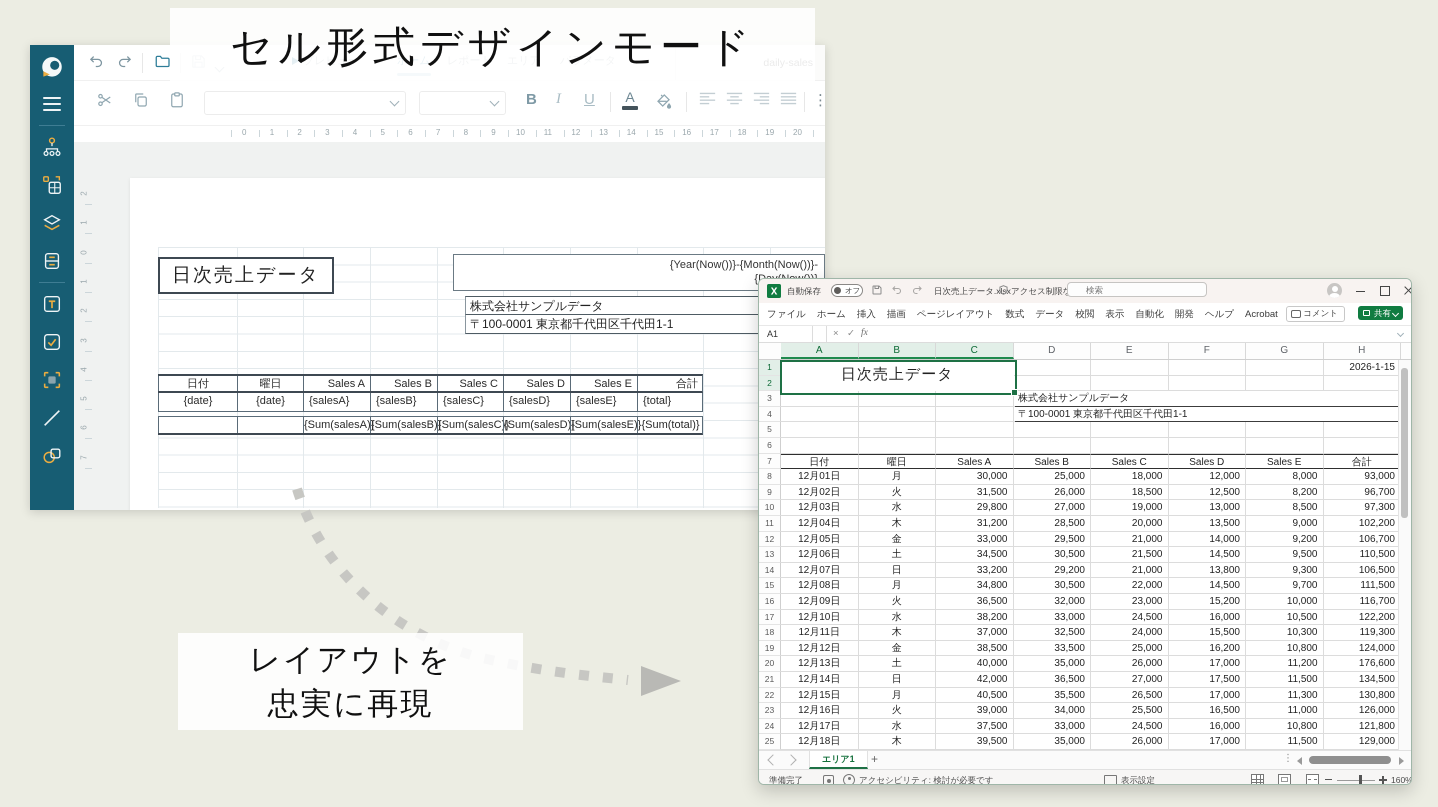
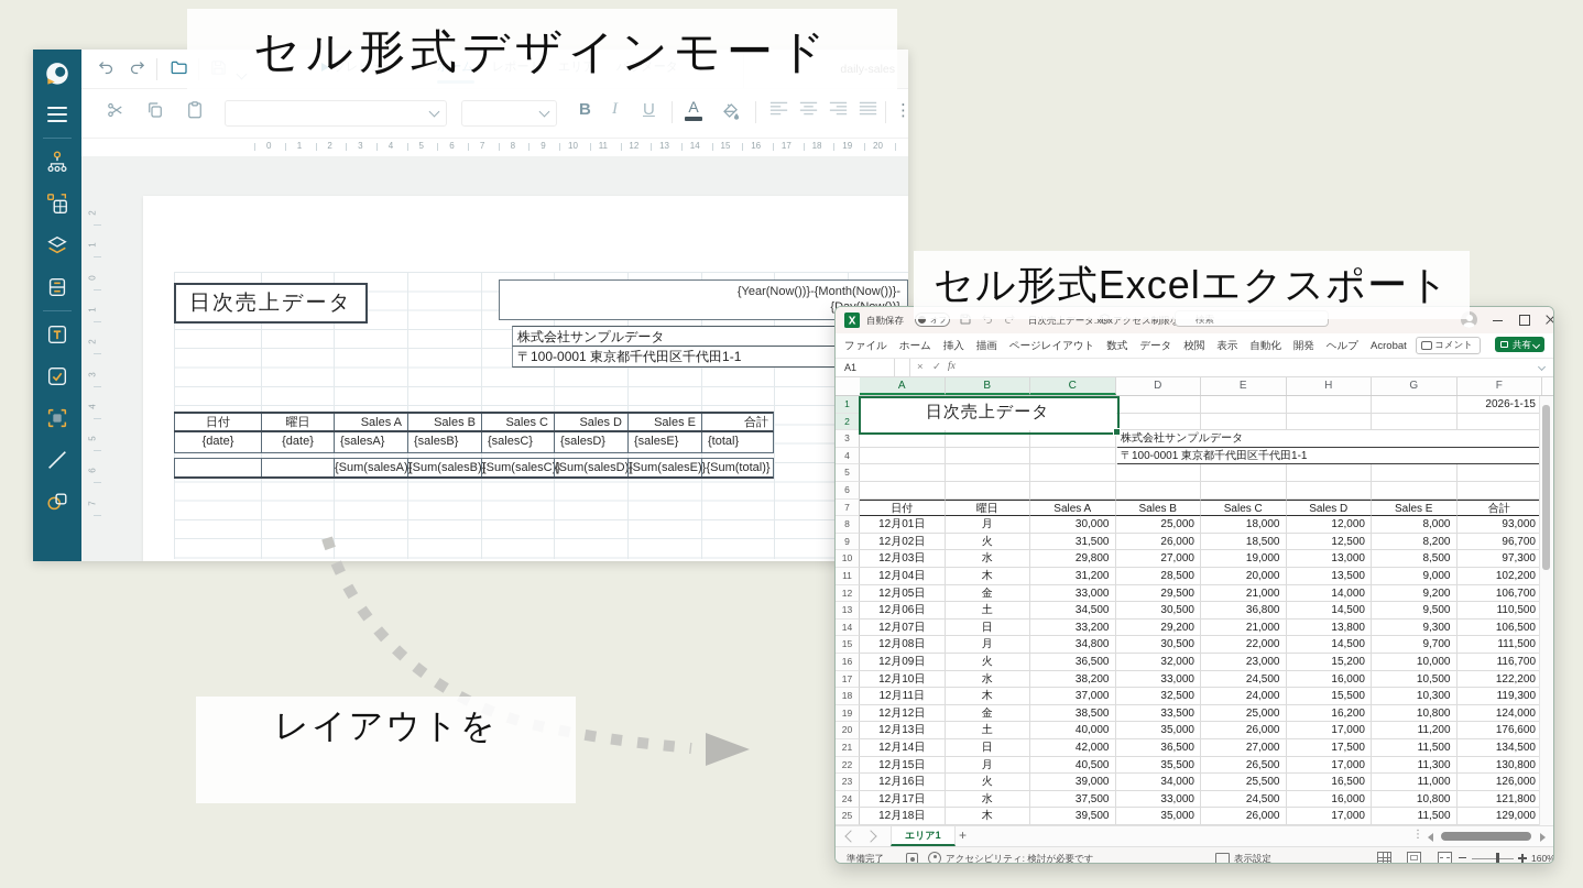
  プレビュー
  ホーム
  レポート
  エリア
  パラメータ
  B
  I
  U
  A
  ⋮
  0
  1
  2
  3
  4
  5
  6
  7
  8
  9
  10
  11
  12
  13
  14
  15
  16
  17
  18
  19
  20
  日付
  曜日
  Sales A
  Sales B
  Sales C
  Sales D
  Sales E
  合計
  {date}
  {date}
  {salesA}
  {salesB}
  {salesC}
  {salesD}
  {salesE}
  {total}
  {Sum(salesA)
  {Sum(salesB)
  {Sum(salesC)
  {Sum(salesD)
  {Sum(salesE)
  {Sum(total)}
  日次売上データ
  {Year(Now())}-{Month(Now())}-
  株式会社サンプルデータ
  〒100-0001 東京都千代田区千代田1-1
  自動保存
  オフ
  日次売上データ.xlsx
  検索
  ファイル
  ホーム
  挿入
  描画
  ページレイアウト
  数式
  データ
  校閲
  表示
  自動化
  開発
  ヘルプ
  Acrobat
  コメント
  共有
  A1
  ×
  ✓
  fx
  A
  B
  C
  D
  E
- F
+ H
  G
- H
+ F
  1
  2026-1-15
  2
  3
  4
  5
  6
  7
  日付
  曜日
  Sales A
  Sales B
  Sales C
  Sales D
  Sales E
  合計
  8
  12月01日
  月
  30,000
  25,000
  18,000
  12,000
  8,000
  93,000
  9
  12月02日
  火
  31,500
  26,000
  18,500
  12,500
  8,200
  96,700
  10
  12月03日
  水
  29,800
  27,000
  19,000
  13,000
  8,500
  97,300
  11
  12月04日
  木
  31,200
  28,500
  20,000
  13,500
  9,000
  102,200
  12
  12月05日
  金
  33,000
  29,500
  21,000
  14,000
  9,200
  106,700
  13
  12月06日
  土
  34,500
  30,500
- 21,500
+ 36,800
  14,500
  9,500
  110,500
  14
  12月07日
  日
  33,200
  29,200
  21,000
  13,800
  9,300
  106,500
  15
  12月08日
  月
  34,800
  30,500
  22,000
  14,500
  9,700
  111,500
  16
  12月09日
  火
  36,500
  32,000
  23,000
  15,200
  10,000
  116,700
  17
  12月10日
  水
  38,200
  33,000
  24,500
  16,000
  10,500
  122,200
  18
  12月11日
  木
  37,000
  32,500
  24,000
  15,500
  10,300
  119,300
  19
  12月12日
  金
  38,500
  33,500
  25,000
  16,200
  10,800
  124,000
  20
  12月13日
  土
  40,000
  35,000
  26,000
  17,000
  11,200
  176,600
  21
  12月14日
  日
  42,000
  36,500
  27,000
  17,500
  11,500
  134,500
  22
  12月15日
  月
  40,500
  35,500
  26,500
  17,000
  11,300
  130,800
  23
  12月16日
  火
  39,000
  34,000
  25,500
  16,500
  11,000
  126,000
  24
  12月17日
  水
  37,500
  33,000
  24,500
  16,000
  10,800
  121,800
  25
  12月18日
  木
  39,500
  35,000
  26,000
  17,000
  11,500
  129,000
  株式会社サンプルデータ
  〒100-0001 東京都千代田区千代田1-1
  日次売上データ
  エリア1
  +
  ⋮
  準備完了
  アクセシビリティ: 検討が必要です
  表示設定
  160%
  セル形式デザインモード
+ セル形式Excelエクスポート
  レイアウトを
- 忠実に再現
